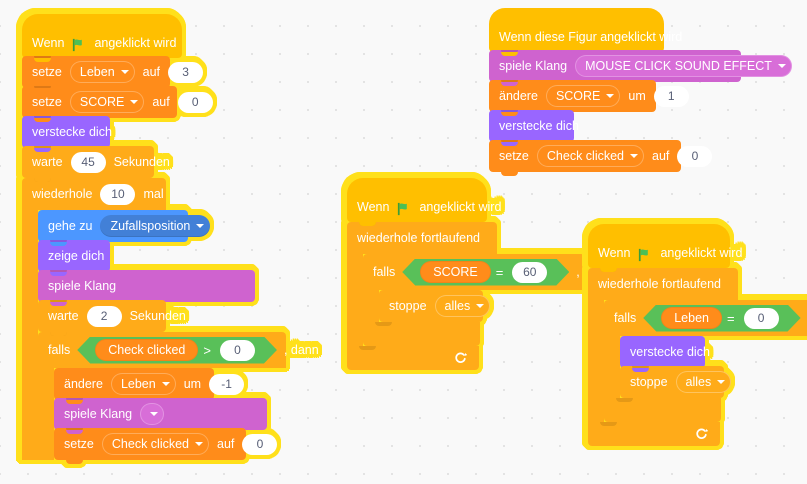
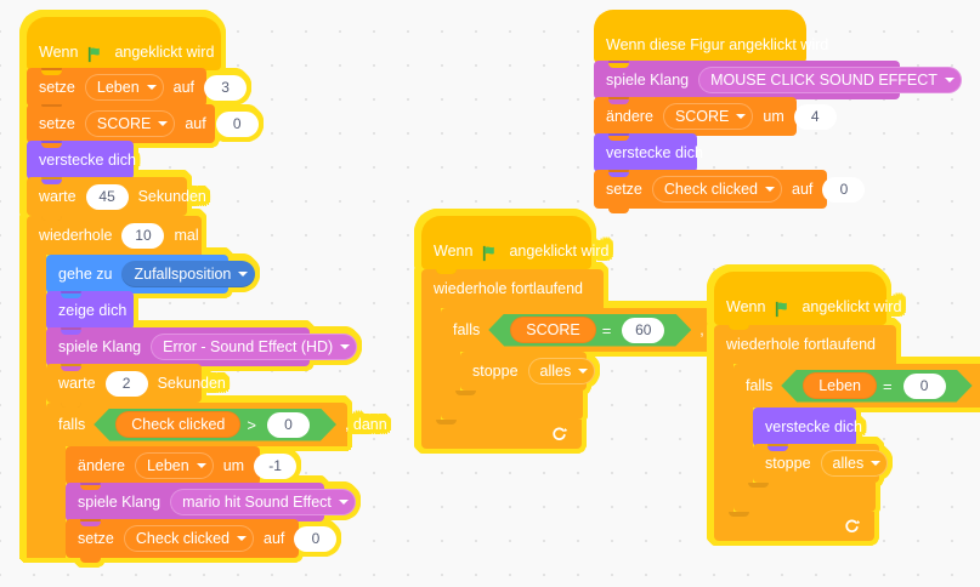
  Wenn
  angeklickt wird
  setze
  Leben
  auf
  3
  setze
  SCORE
  auf
  0
  verstecke dich
  warte
  45
  Sekunden
  wiederhole
  10
  mal
  gehe zu
  Zufallsposition
  zeige dich
  spiele Klang
+ Error - Sound Effect (HD)
  warte
  2
  Sekunden
  falls
  Check clicked
  >
  0
  , dann
  ändere
  Leben
  um
  -1
  spiele Klang
+ mario hit Sound Effect
  setze
  Check clicked
  auf
  0
  Wenn diese Figur angeklickt wird
  spiele Klang
  MOUSE CLICK SOUND EFFECT
  ändere
  SCORE
  um
- 1
+ 4
  verstecke dich
  setze
  Check clicked
  auf
  0
  Wenn
  angeklickt wird
  wiederhole fortlaufend
  falls
  SCORE
  =
  60
  stoppe
  alles
  Wenn
  angeklickt wird
  wiederhole fortlaufend
  falls
  Leben
  =
  0
  verstecke dich
  stoppe
  alles
